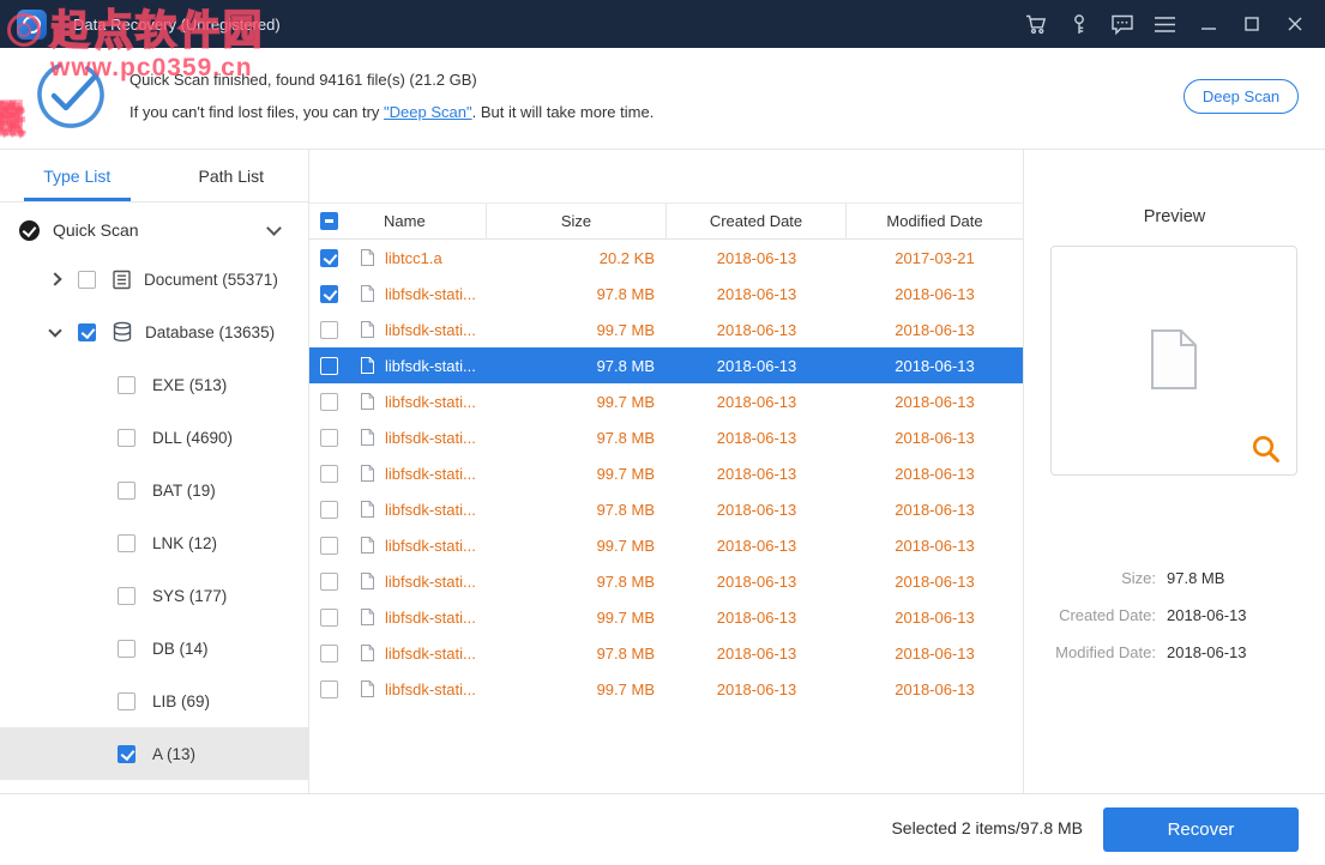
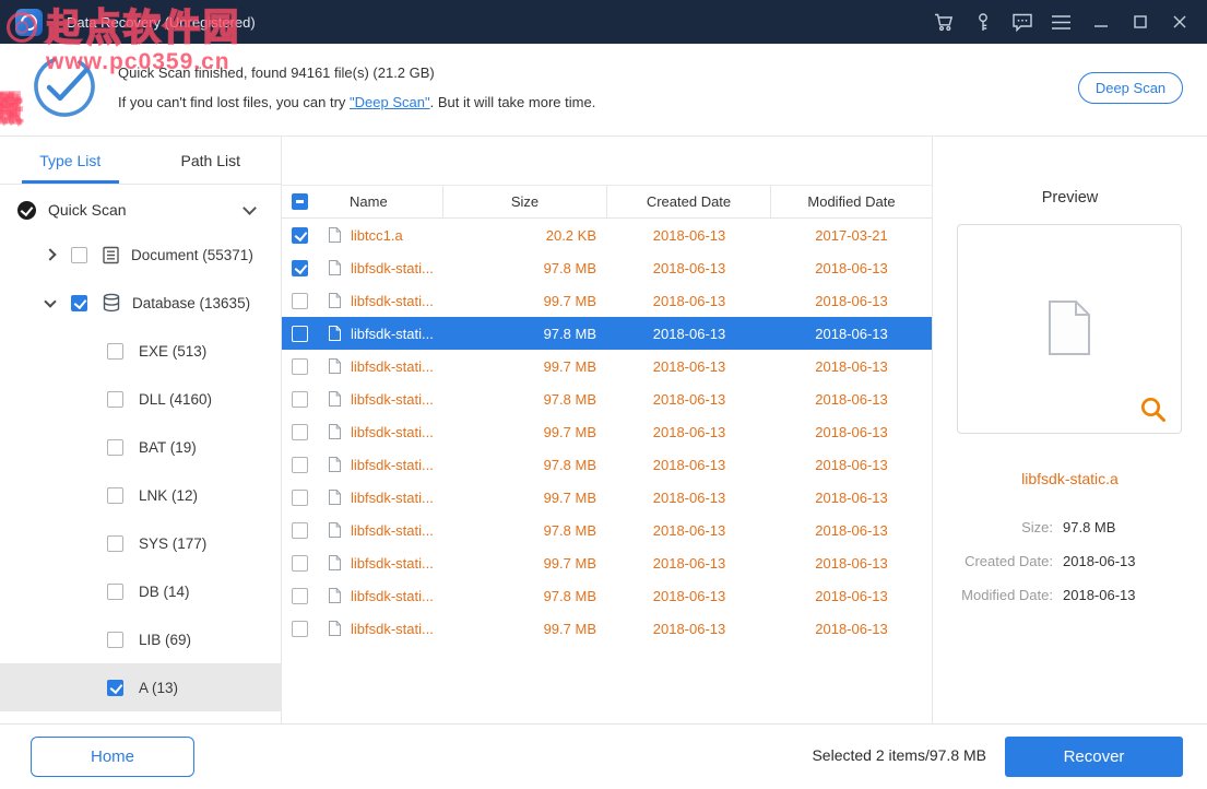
  Data Recovery (Unregistered)
  起点软件园
  www.pc0359.cn
  Quick Scan finished, found 94161 file(s) (21.2 GB)
  If you can't find lost files, you can try "Deep Scan". But it will take more time.
  Deep Scan
  Type List
  Path List
  Quick Scan
  Document (55371)
  Database (13635)
  EXE (513)
- DLL (4690)
+ DLL (4160)
  BAT (19)
  LNK (12)
  SYS (177)
  DB (14)
  LIB (69)
  A (13)
  Name
  Size
  Created Date
  Modified Date
  libtcc1.a
  20.2 KB
  2018-06-13
  2017-03-21
  libfsdk-stati...
  97.8 MB
  2018-06-13
  2018-06-13
  libfsdk-stati...
  99.7 MB
  2018-06-13
  2018-06-13
  libfsdk-stati...
  97.8 MB
  2018-06-13
  2018-06-13
  libfsdk-stati...
  99.7 MB
  2018-06-13
  2018-06-13
  libfsdk-stati...
  97.8 MB
  2018-06-13
  2018-06-13
  libfsdk-stati...
  99.7 MB
  2018-06-13
  2018-06-13
  libfsdk-stati...
  97.8 MB
  2018-06-13
  2018-06-13
  libfsdk-stati...
  99.7 MB
  2018-06-13
  2018-06-13
  libfsdk-stati...
  97.8 MB
  2018-06-13
  2018-06-13
  libfsdk-stati...
  99.7 MB
  2018-06-13
  2018-06-13
  libfsdk-stati...
  97.8 MB
  2018-06-13
  2018-06-13
  libfsdk-stati...
  99.7 MB
  2018-06-13
  2018-06-13
  Preview
+ libfsdk-static.a
  Size:
  97.8 MB
  Created Date:
  2018-06-13
  Modified Date:
  2018-06-13
+ Home
  Selected 2 items/97.8 MB
  Recover
